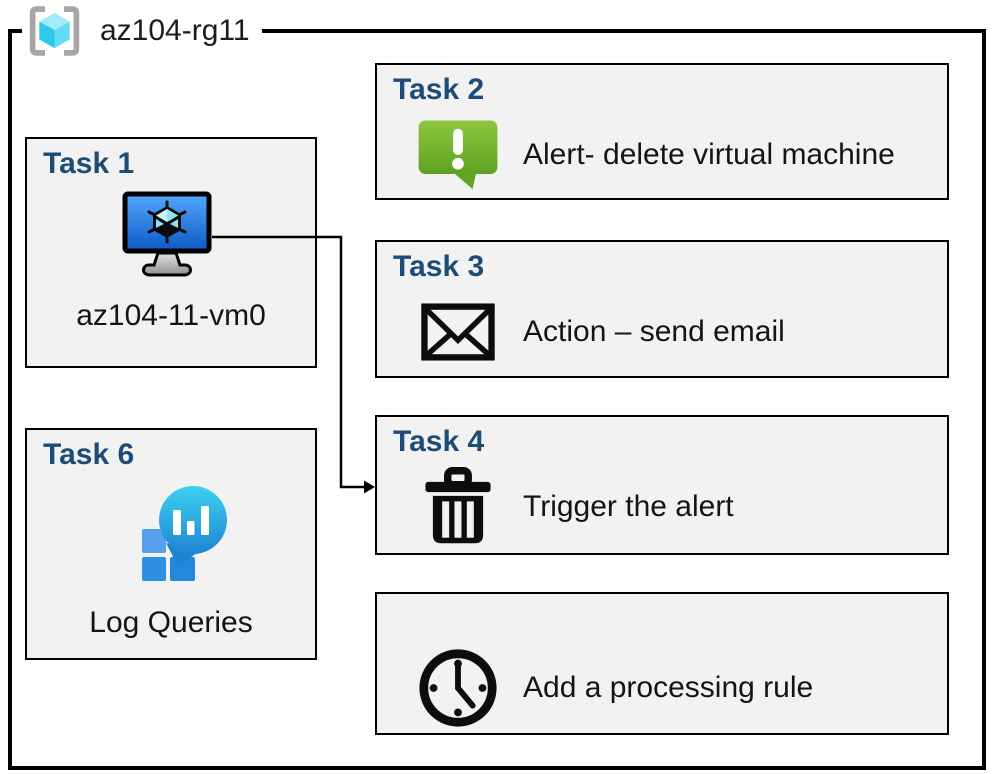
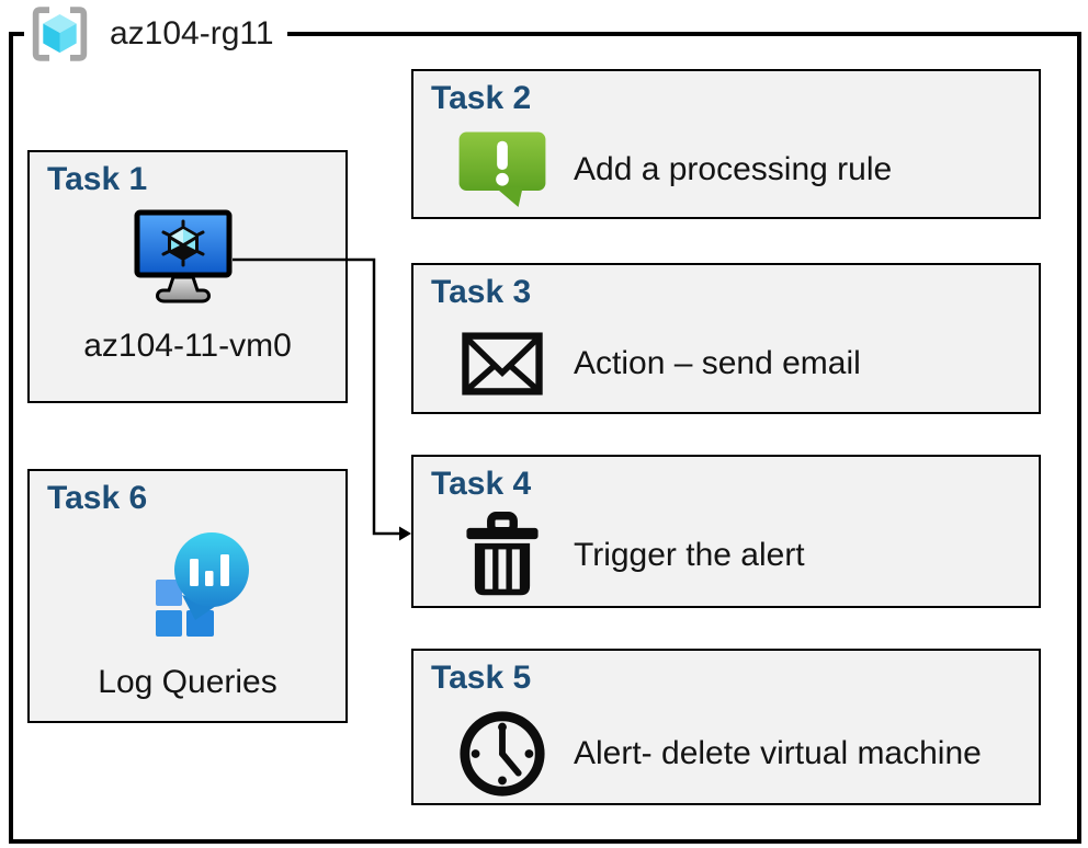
  az104-rg11
  Task 1
  az104-11-vm0
  Task 6
  Log Queries
  Task 2
- Alert- delete virtual machine
+ Add a processing rule
  Task 3
  Action – send email
  Task 4
  Trigger the alert
- Add a processing rule
+ Alert- delete virtual machine
+ Task 5
